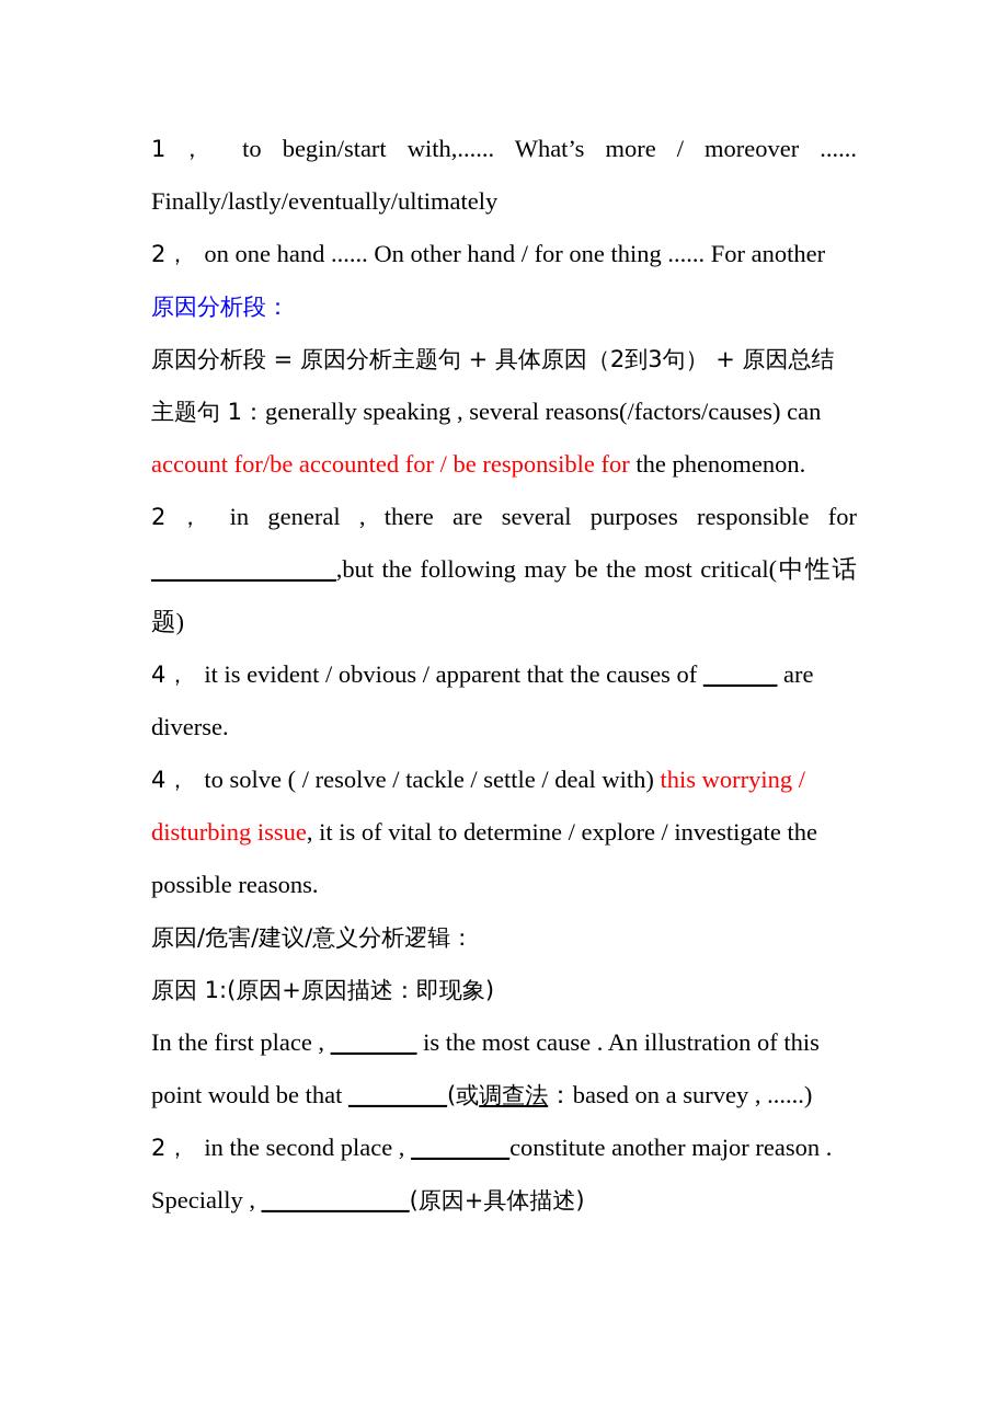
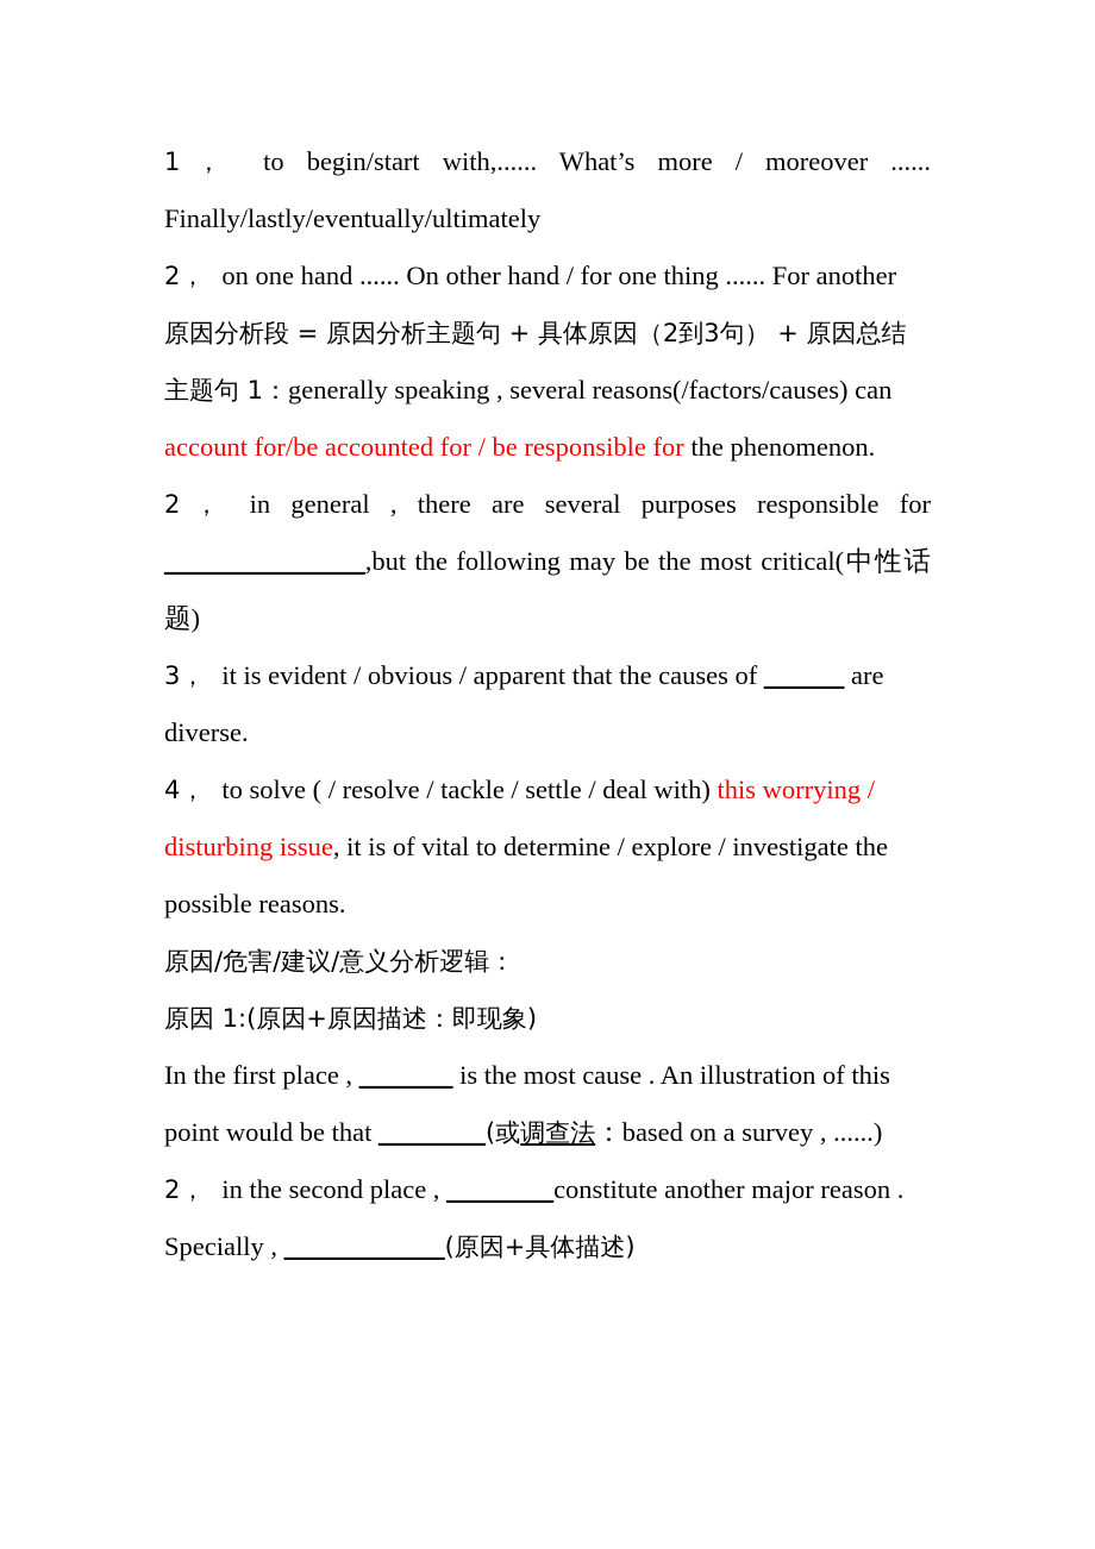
  1， to begin/start with,...... What’s more / moreover ...... Finally/lastly/eventually/ultimately
  2， on one hand ...... On other hand / for one thing ...... For another
- 原因分析段：
  原因分析段 = 原因分析主题句 + 具体原因（2到3句） + 原因总结
  主题句 1：generally speaking , several reasons(/factors/causes) can account for/be accounted for / be responsible for the phenomenon.
  2， in general , there are several purposes responsible for _______________,but the following may be the most critical(中性话题)
- 4， it is evident / obvious / apparent that the causes of ______ are diverse.
+ 3， it is evident / obvious / apparent that the causes of ______ are diverse.
  4， to solve ( / resolve / tackle / settle / deal with) this worrying / disturbing issue, it is of vital to determine / explore / investigate the possible reasons.
  原因/危害/建议/意义分析逻辑：
  原因 1:(原因+原因描述：即现象)
  In the first place , _______ is the most cause . An illustration of this point would be that ________(或调查法：based on a survey , ......)
  2， in the second place , ________constitute another major reason .
  Specially , ____________(原因+具体描述)
